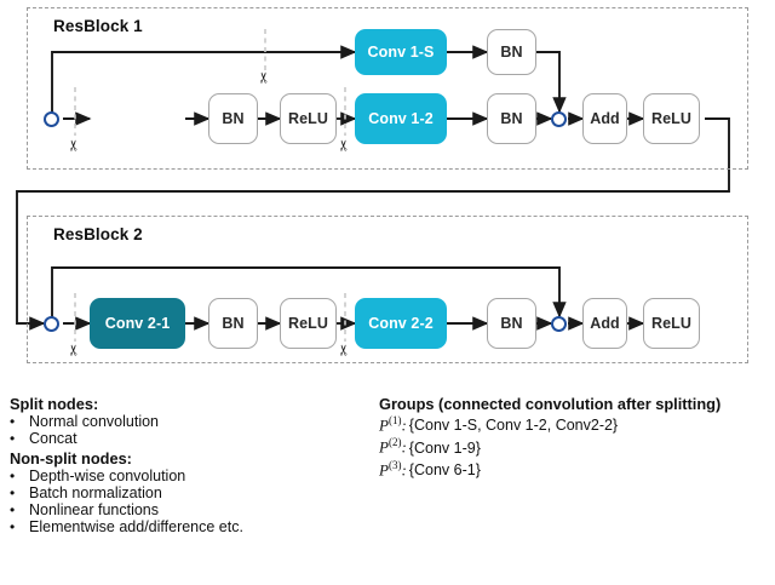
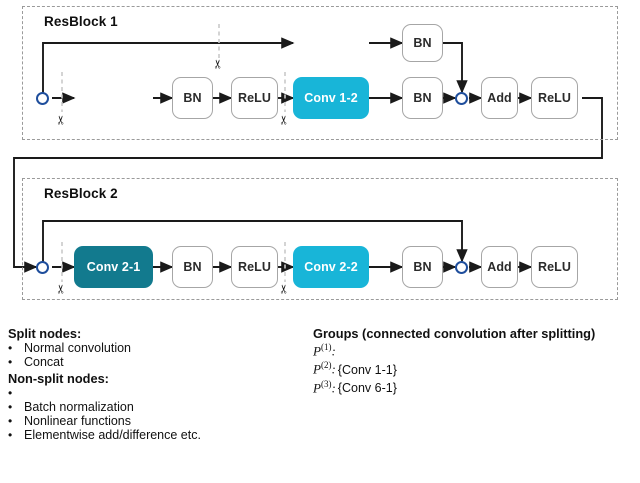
  ResBlock 1
- Conv 1-S
  BN
  BN
  ReLU
  Conv 1-2
  BN
  Add
  ReLU
  ResBlock 2
  Conv 2-1
  BN
  ReLU
  Conv 2-2
  BN
  Add
  ReLU
  Split nodes:
  •
  Normal convolution
  •
  Concat
  Non-split nodes:
  •
- Depth-wise convolution
  •
  Batch normalization
  •
  Nonlinear functions
  •
  Elementwise add/difference etc.
  Groups (connected convolution after splitting)
  P(1):
- {Conv 1-S, Conv 1-2, Conv2-2}
  P(2):
- {Conv 1-9}
+ {Conv 1-1}
  P(3):
  {Conv 6-1}
